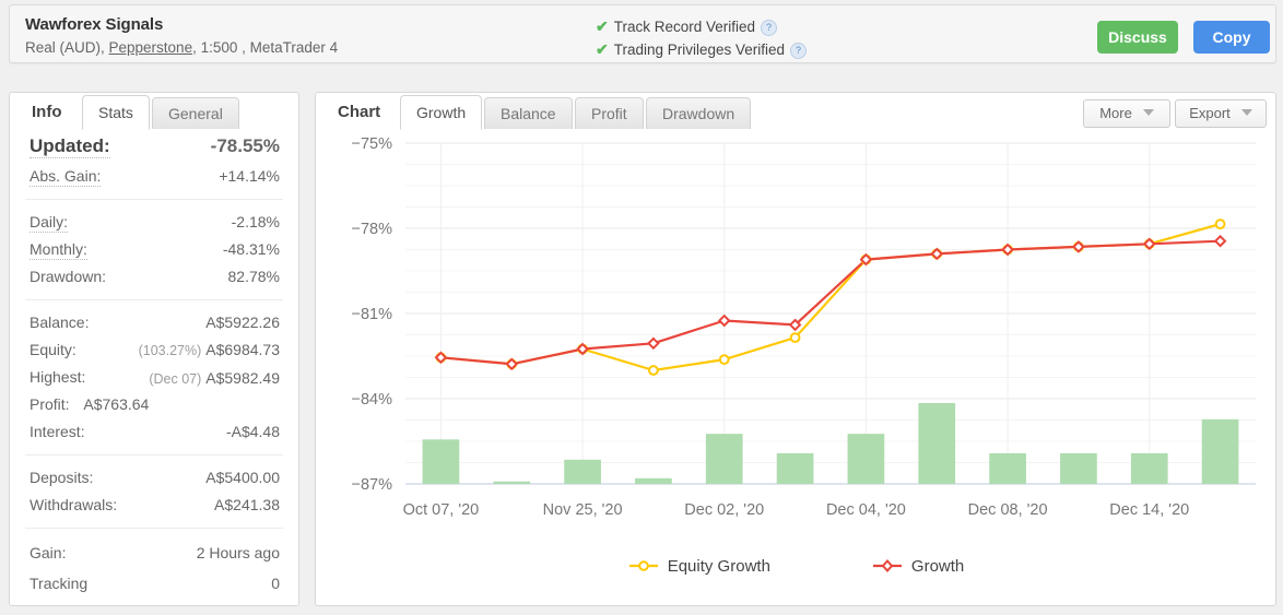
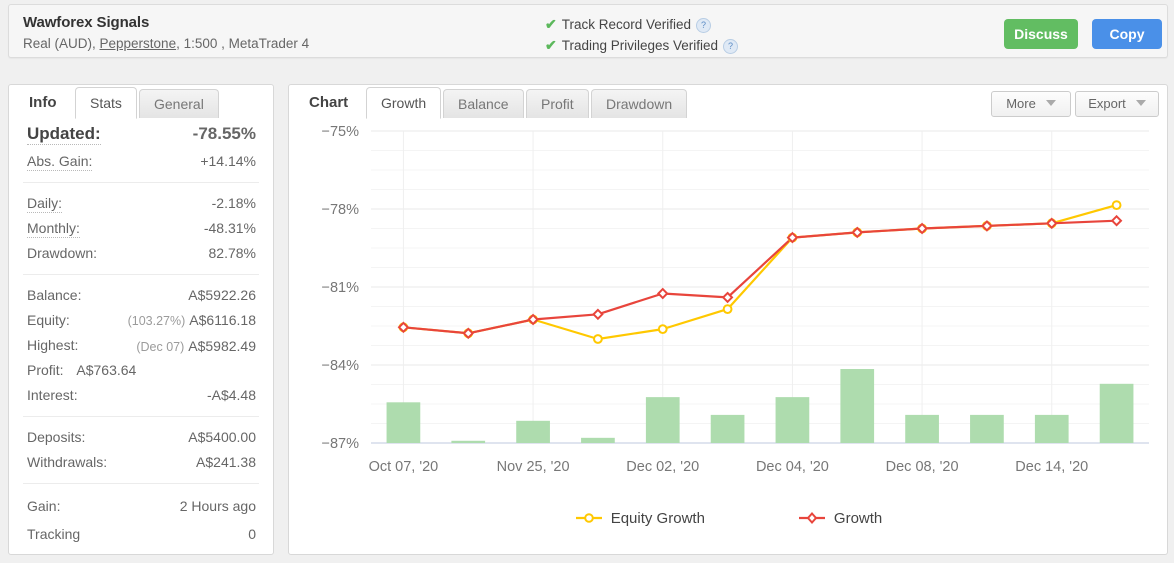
  Wawforex Signals
  Real (AUD), Pepperstone, 1:500 , MetaTrader 4
  ✔ Track Record Verified ?
  ✔ Trading Privileges Verified ?
  Discuss
  Copy
  Info
  Stats
  General
  Updated:
  -78.55%
  Abs. Gain:
  +14.14%
  Daily:
  -2.18%
  Monthly:
  -48.31%
  Drawdown:
  82.78%
  Balance:
  A$5922.26
  Equity:
- (103.27%) A$6984.73
+ (103.27%) A$6116.18
  Highest:
  (Dec 07) A$5982.49
  Profit:
  A$763.64
  Interest:
  -A$4.48
  Deposits:
  A$5400.00
  Withdrawals:
  A$241.38
  Gain:
  2 Hours ago
  Tracking
  0
  Chart
  Growth
  Balance
  Profit
  Drawdown
  More
  Export
  −75%
  −78%
  −81%
  −84%
  −87%
  Oct 07, '20
  Nov 25, '20
  Dec 02, '20
  Dec 04, '20
  Dec 08, '20
  Dec 14, '20
  Equity Growth Growth
